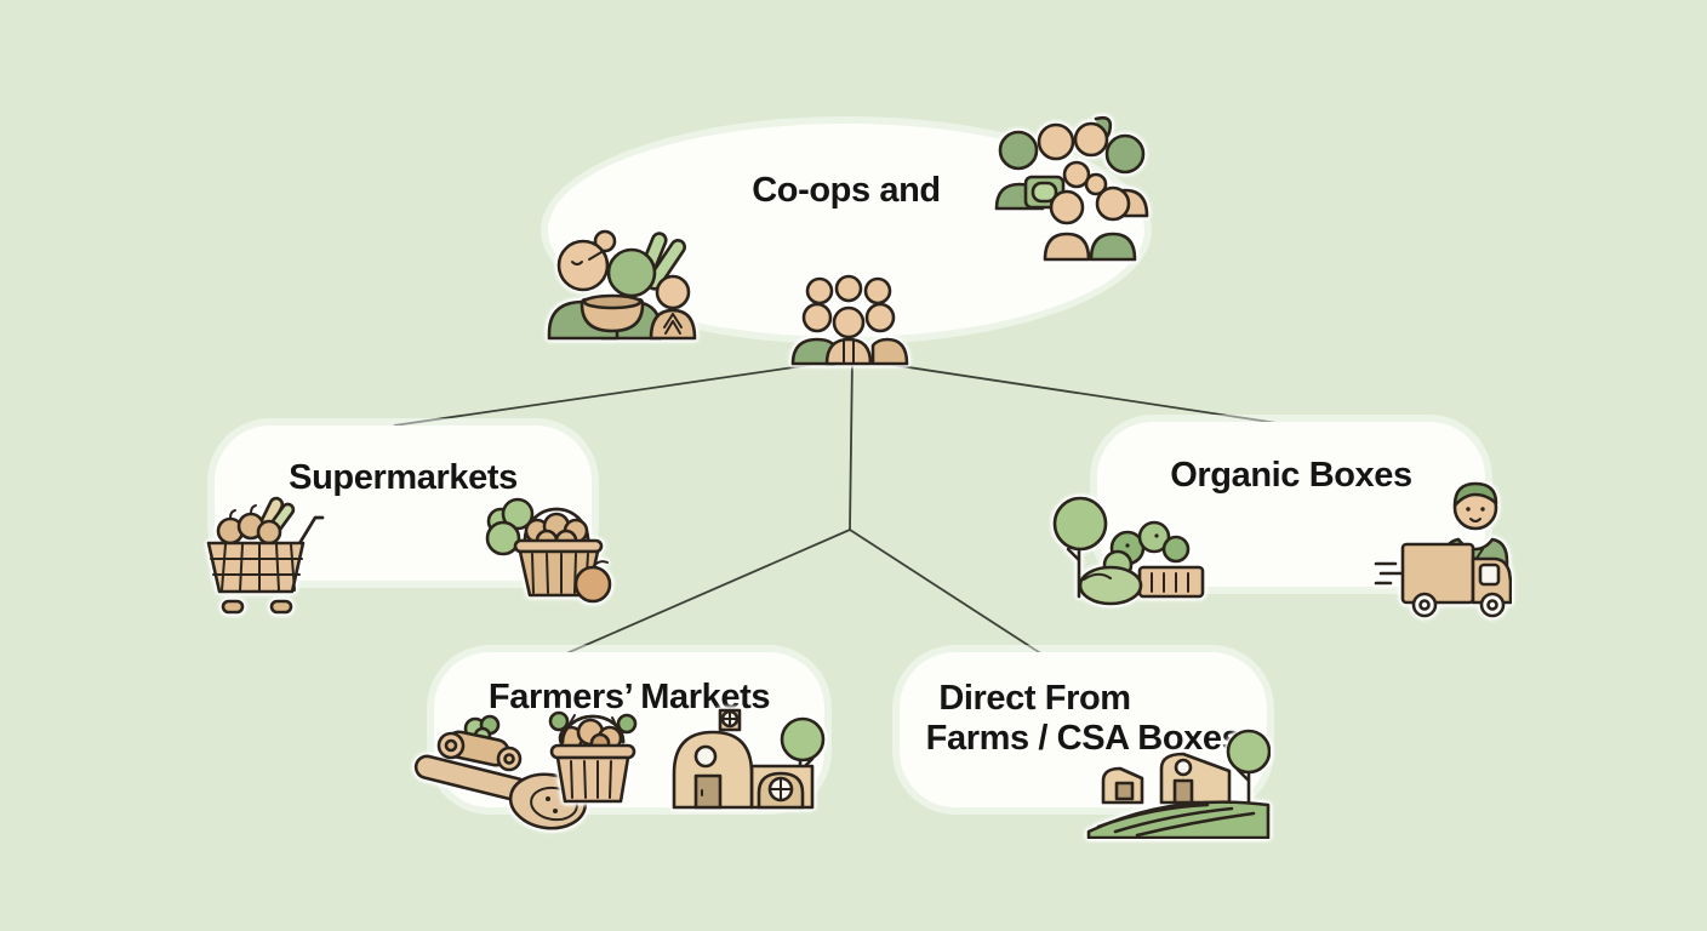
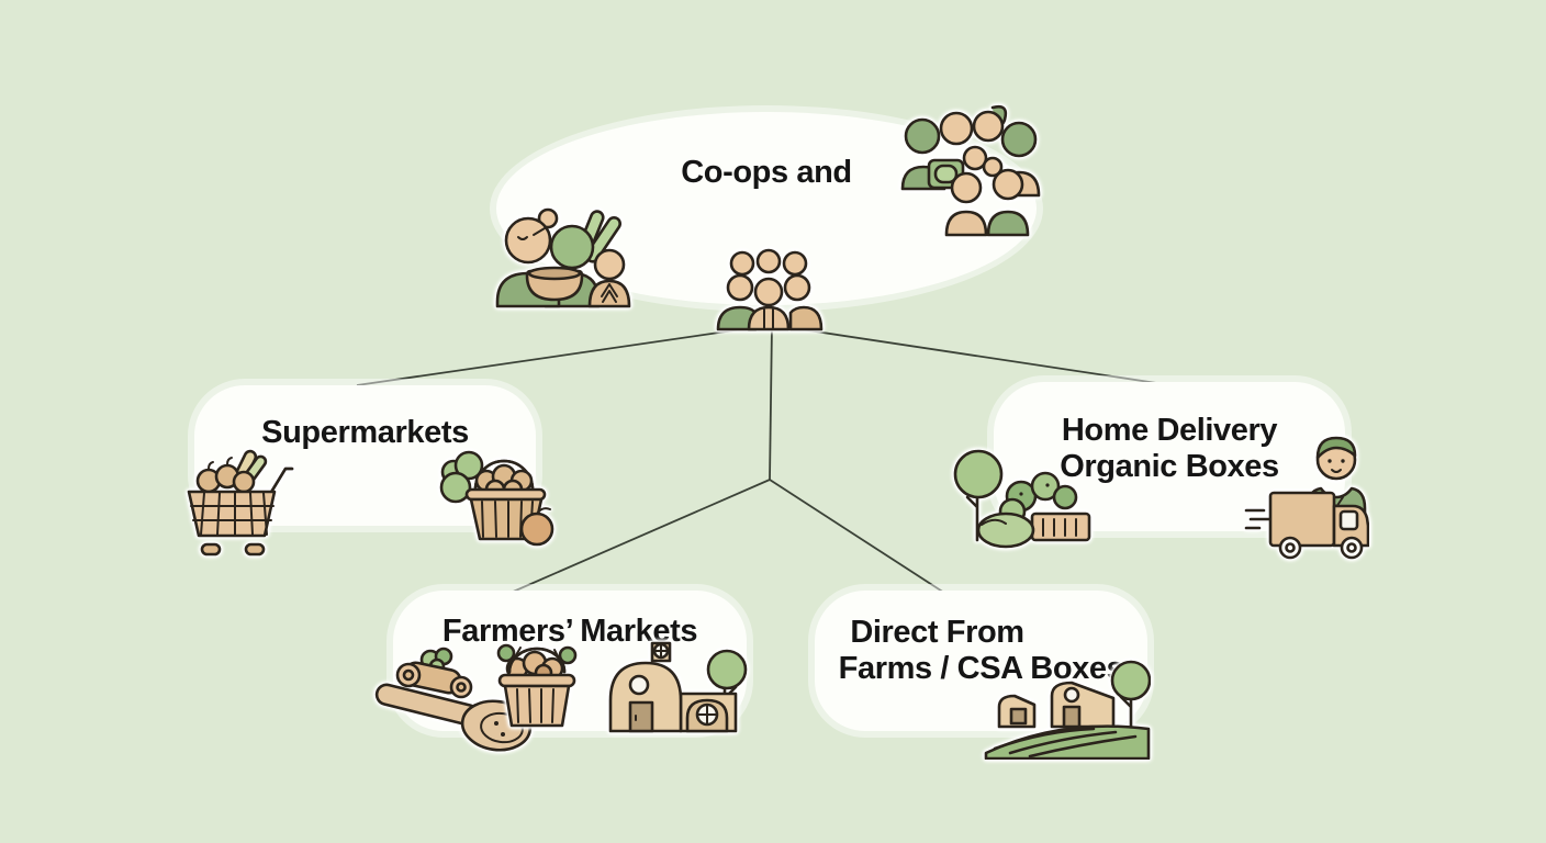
  Co-ops and
  Supermarkets
+ Home Delivery
  Organic Boxes
  Farmers’ Markets
  Direct From
  Farms / CSA Boxe
